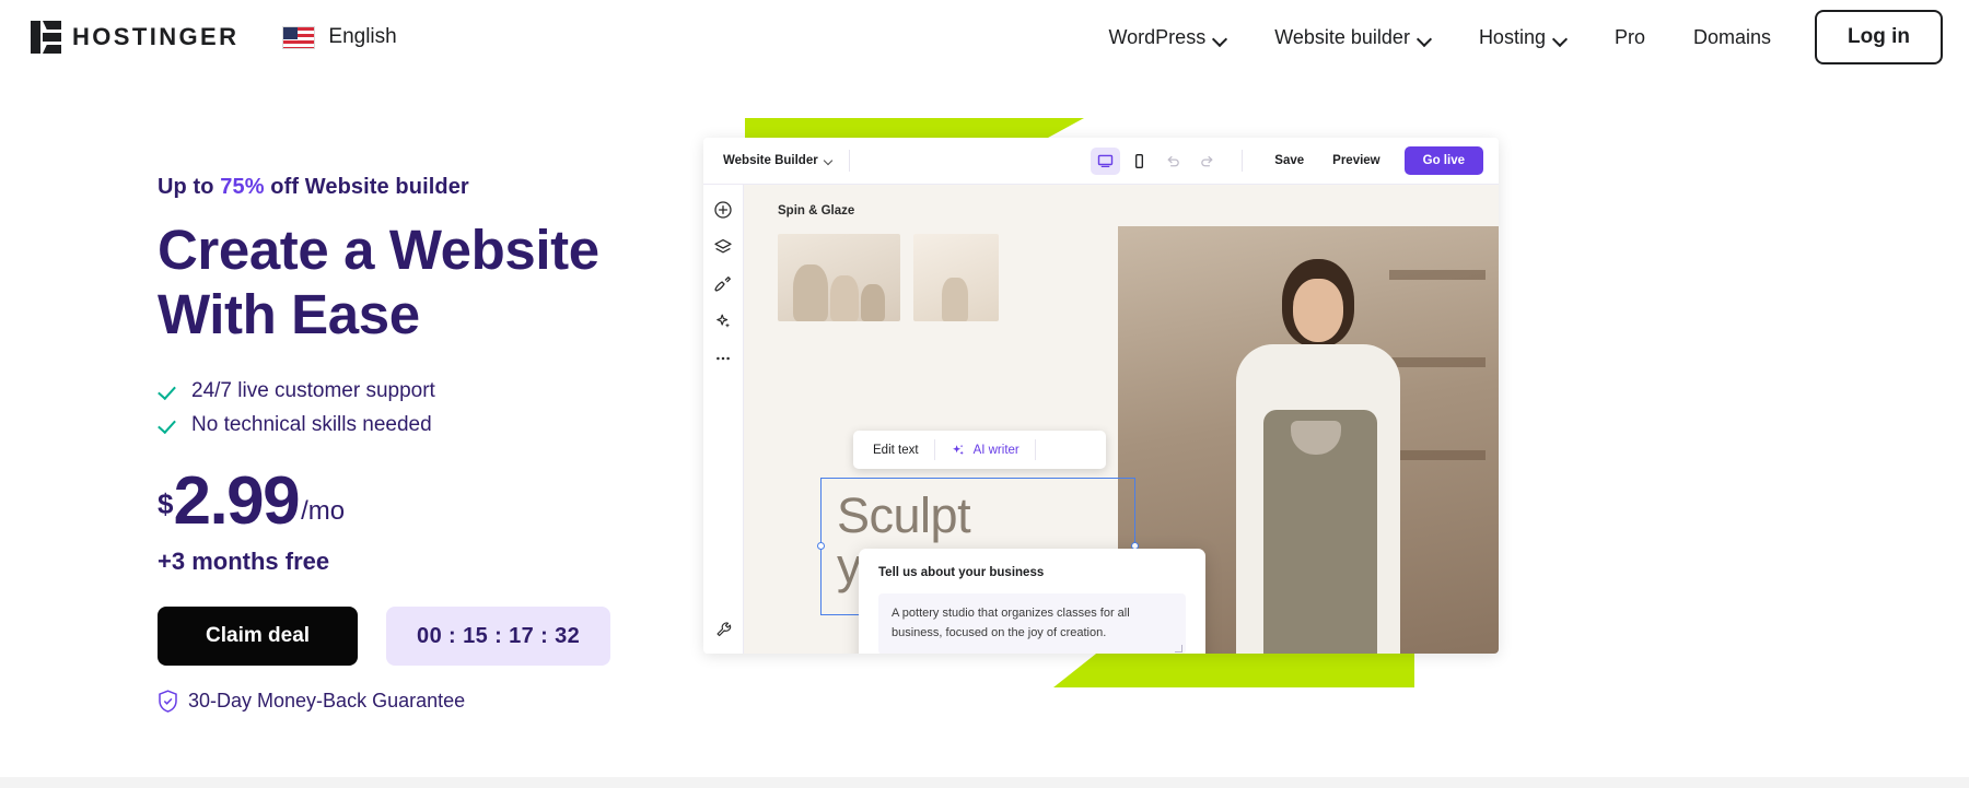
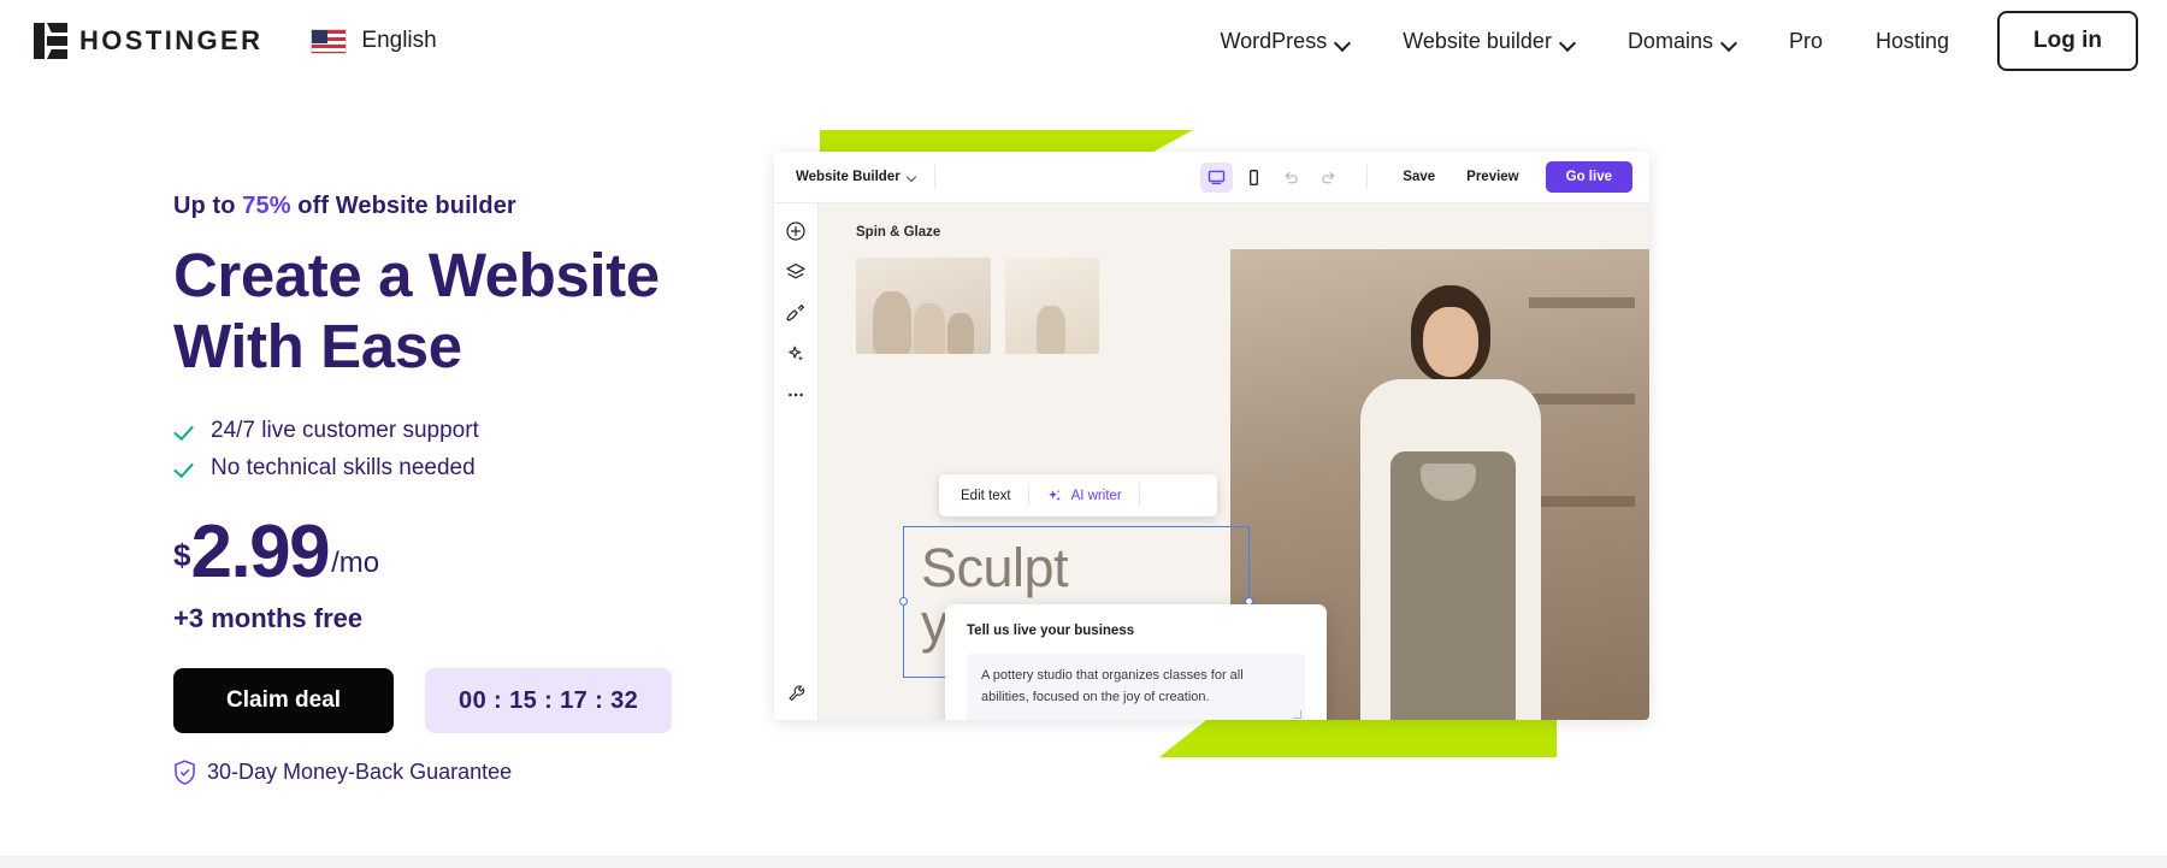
  HOSTINGER
  English
  WordPress
  Website builder
- Hosting
+ Domains
  Pro
- Domains
+ Hosting
  Log in
  Up to 75% off Website builder
  Create a Website With Ease
  24/7 live customer support
  No technical skills needed
  $
  2.99
  /mo
  +3 months free
  Claim deal
  00 : 15 : 17 : 32
  30-Day Money-Back Guarantee
  Website Builder
  Save
  Preview
  Go live
  Spin & Glaze
  Edit text
  AI writer
  Sculpt
- Tell us about your business
+ Tell us live your business
- A pottery studio that organizes classes for all business, focused on the joy of creation.
+ A pottery studio that organizes classes for all abilities, focused on the joy of creation.
